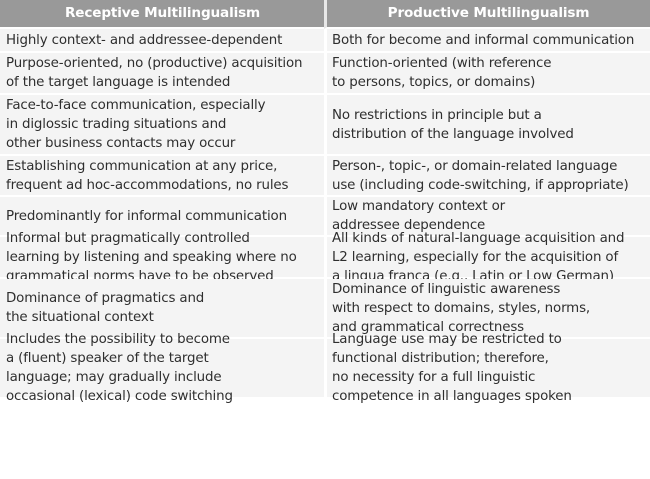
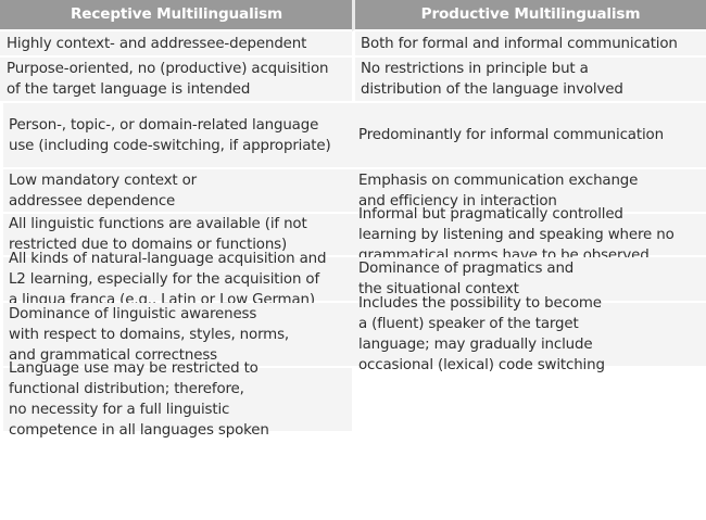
  Receptive Multilingualism
  Productive Multilingualism
  Highly context- and addressee-dependent
- Both for become and informal communication
+ Both for formal and informal communication
  Purpose-oriented, no (productive) acquisition
  of the target language is intended
- Function-oriented (with reference
- to persons, topics, or domains)
- Face-to-face communication, especially
- in diglossic trading situations and
- other business contacts may occur
  No restrictions in principle but a
  distribution of the language involved
- Establishing communication at any price,
- frequent ad hoc-accommodations, no rules
  Person-, topic-, or domain-related language
  use (including code-switching, if appropriate)
  Predominantly for informal communication
  Low mandatory context or
  addressee dependence
+ Emphasis on communication exchange
+ and efficiency in interaction
+ All linguistic functions are available (if not
+ restricted due to domains or functions)
  Informal but pragmatically controlled
  learning by listening and speaking where no
  grammatical norms have to be observed
  All kinds of natural-language acquisition and
  L2 learning, especially for the acquisition of
  a lingua franca (e.g., Latin or Low German)
  Dominance of pragmatics and
  the situational context
  Dominance of linguistic awareness
  with respect to domains, styles, norms,
  and grammatical correctness
  Includes the possibility to become
  a (fluent) speaker of the target
  language; may gradually include
  occasional (lexical) code switching
  Language use may be restricted to
  functional distribution; therefore,
  no necessity for a full linguistic
  competence in all languages spoken
